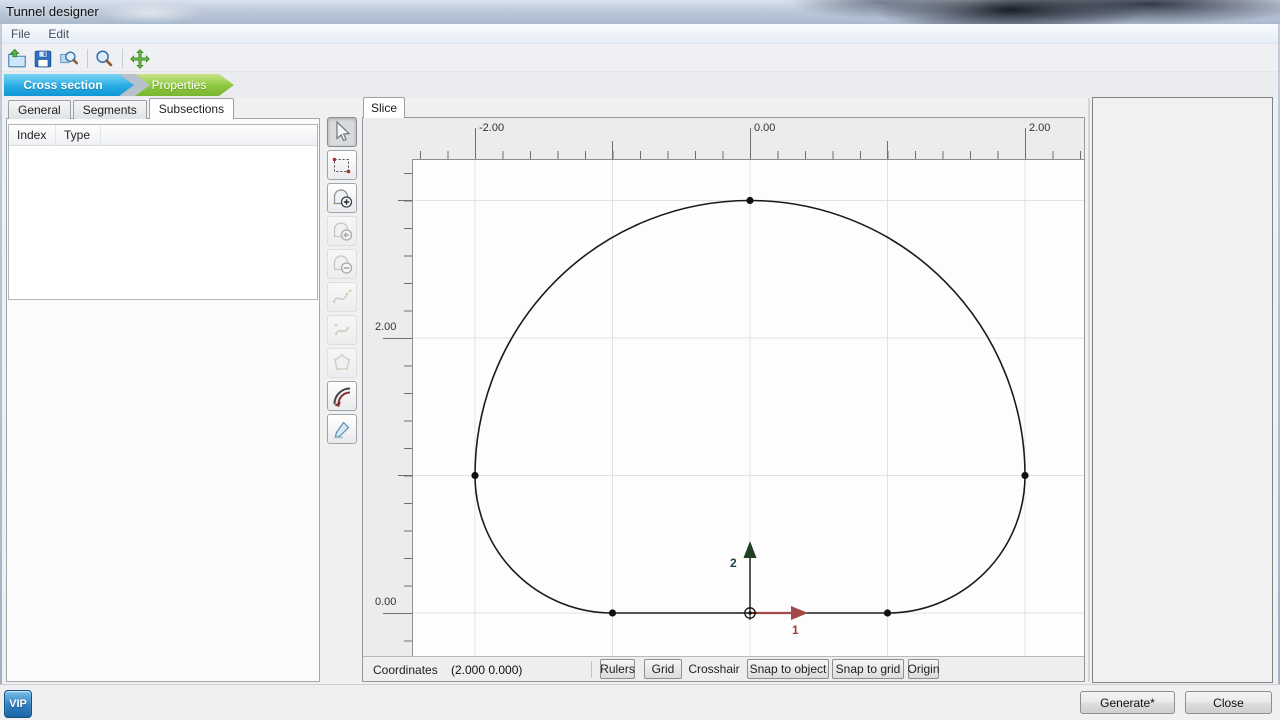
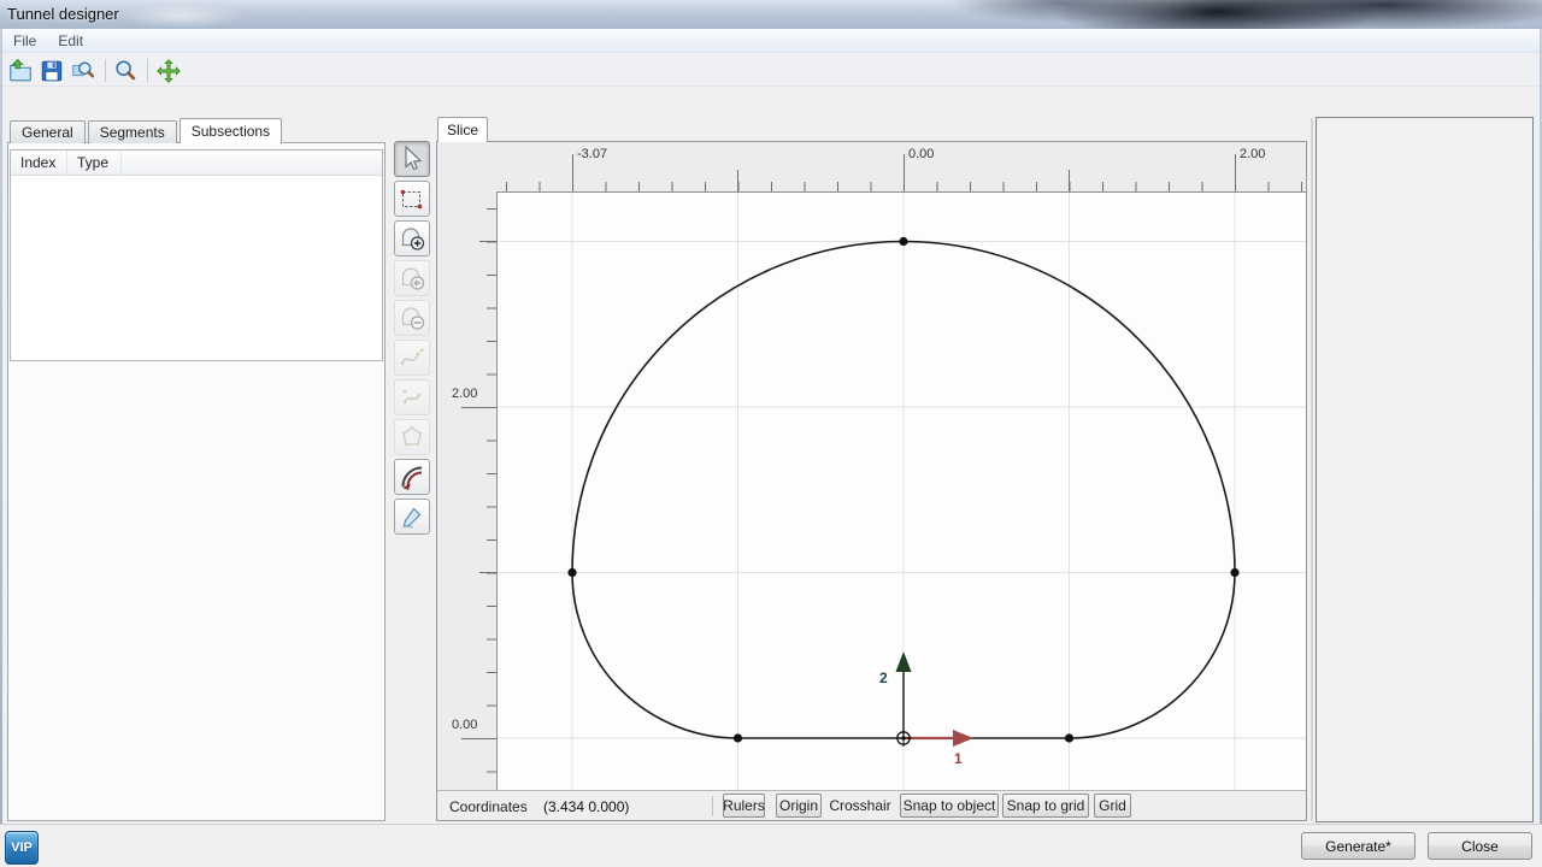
  Tunnel designer
  File
  Edit
- Cross section
- Properties
  General
  Segments
  Subsections
  Index
  Type
  Slice
- -2.00
+ -3.07
  0.00
  2.00
  2.00
  0.00
  2
  1
  Coordinates
- (2.000 0.000)
+ (3.434 0.000)
  Rulers
- Grid
+ Origin
  Crosshair
  Snap to object
  Snap to grid
- Origin
+ Grid
  VIP
  Generate*
  Close
